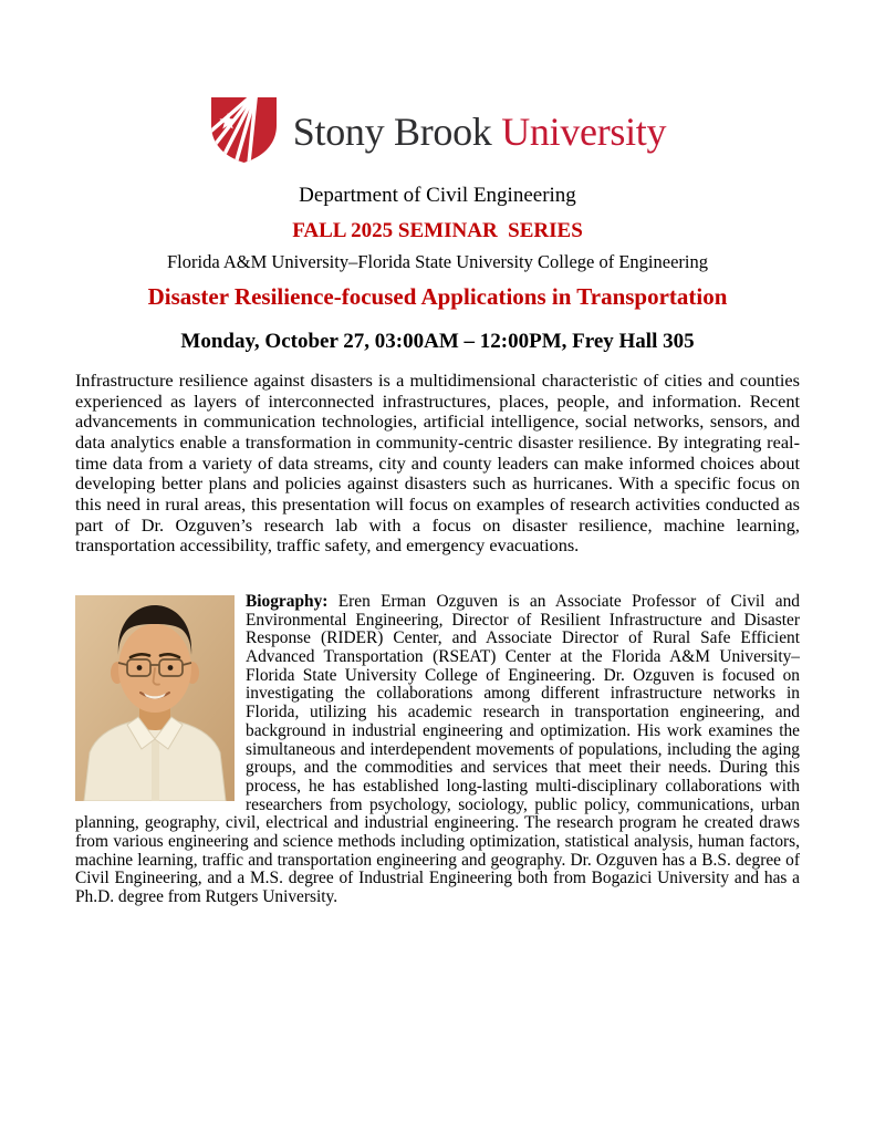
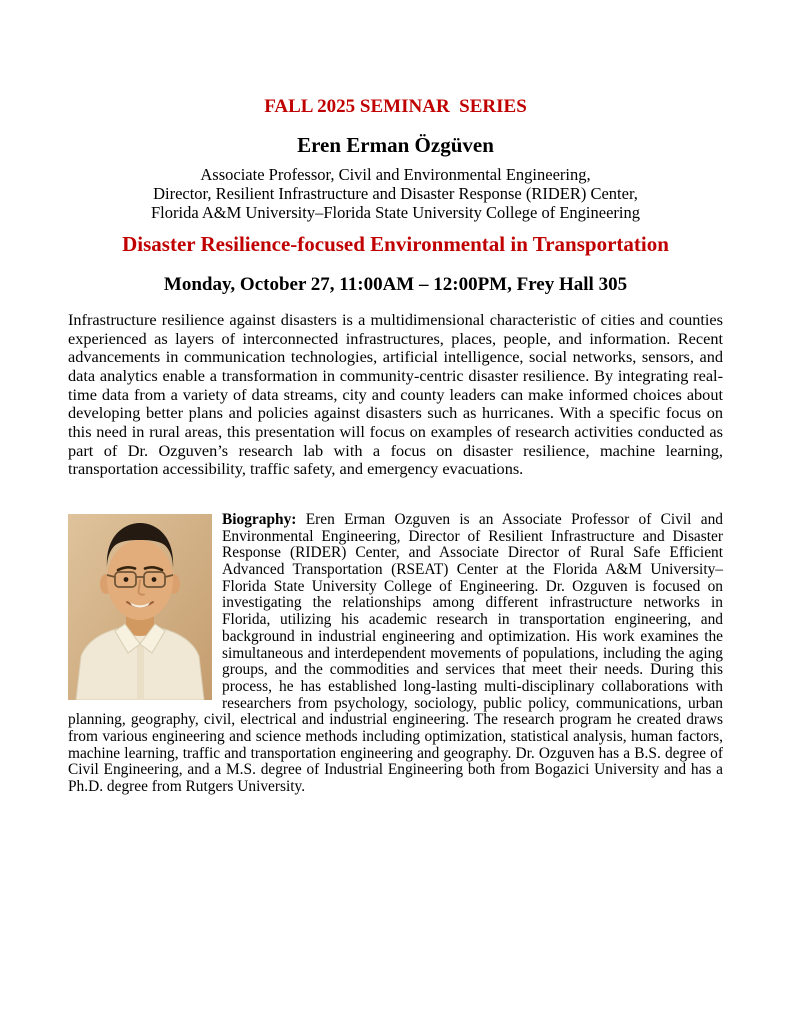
- Stony Brook University
- Department of Civil Engineering
  FALL 2025 SEMINAR SERIES
+ Eren Erman Özgüven
+ Associate Professor, Civil and Environmental Engineering,
+ Director, Resilient Infrastructure and Disaster Response (RIDER) Center,
  Florida A&M University–Florida State University College of Engineering
- Disaster Resilience-focused Applications in Transportation
+ Disaster Resilience-focused Environmental in Transportation
- Monday, October 27, 03:00AM – 12:00PM, Frey Hall 305
+ Monday, October 27, 11:00AM – 12:00PM, Frey Hall 305
  Infrastructure resilience against disasters is a multidimensional characteristic of cities and counties experienced as layers of interconnected infrastructures, places, people, and information. Recent advancements in communication technologies, artificial intelligence, social networks, sensors, and data analytics enable a transformation in community-centric disaster resilience. By integrating real-time data from a variety of data streams, city and county leaders can make informed choices about developing better plans and policies against disasters such as hurricanes. With a specific focus on this need in rural areas, this presentation will focus on examples of research activities conducted as part of Dr. Ozguven’s research lab with a focus on disaster resilience, machine learning, transportation accessibility, traffic safety, and emergency evacuations.
- Biography: Eren Erman Ozguven is an Associate Professor of Civil and Environmental Engineering, Director of Resilient Infrastructure and Disaster Response (RIDER) Center, and Associate Director of Rural Safe Efficient Advanced Transportation (RSEAT) Center at the Florida A&M University–Florida State University College of Engineering. Dr. Ozguven is focused on investigating the collaborations among different infrastructure networks in Florida, utilizing his academic research in transportation engineering, and background in industrial engineering and optimization. His work examines the simultaneous and interdependent movements of populations, including the aging groups, and the commodities and services that meet their needs. During this process, he has established long-lasting multi-disciplinary collaborations with researchers from psychology, sociology, public policy, communications, urban planning, geography, civil, electrical and industrial engineering. The research program he created draws from various engineering and science methods including optimization, statistical analysis, human factors, machine learning, traffic and transportation engineering and geography. Dr. Ozguven has a B.S. degree of Civil Engineering, and a M.S. degree of Industrial Engineering both from Bogazici University and has a Ph.D. degree from Rutgers University.
+ Biography: Eren Erman Ozguven is an Associate Professor of Civil and Environmental Engineering, Director of Resilient Infrastructure and Disaster Response (RIDER) Center, and Associate Director of Rural Safe Efficient Advanced Transportation (RSEAT) Center at the Florida A&M University–Florida State University College of Engineering. Dr. Ozguven is focused on investigating the relationships among different infrastructure networks in Florida, utilizing his academic research in transportation engineering, and background in industrial engineering and optimization. His work examines the simultaneous and interdependent movements of populations, including the aging groups, and the commodities and services that meet their needs. During this process, he has established long-lasting multi-disciplinary collaborations with researchers from psychology, sociology, public policy, communications, urban planning, geography, civil, electrical and industrial engineering. The research program he created draws from various engineering and science methods including optimization, statistical analysis, human factors, machine learning, traffic and transportation engineering and geography. Dr. Ozguven has a B.S. degree of Civil Engineering, and a M.S. degree of Industrial Engineering both from Bogazici University and has a Ph.D. degree from Rutgers University.
